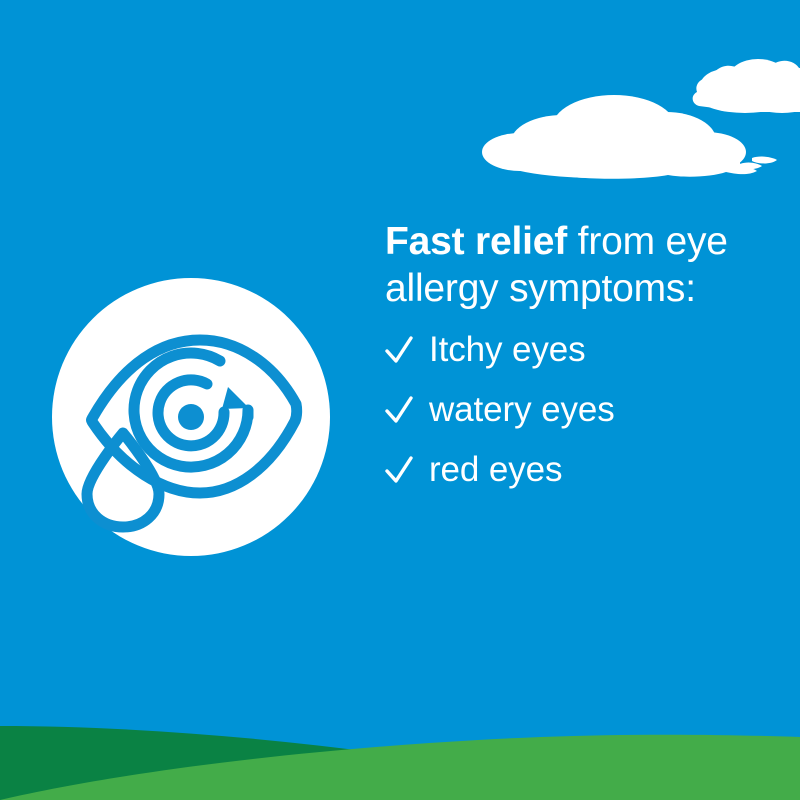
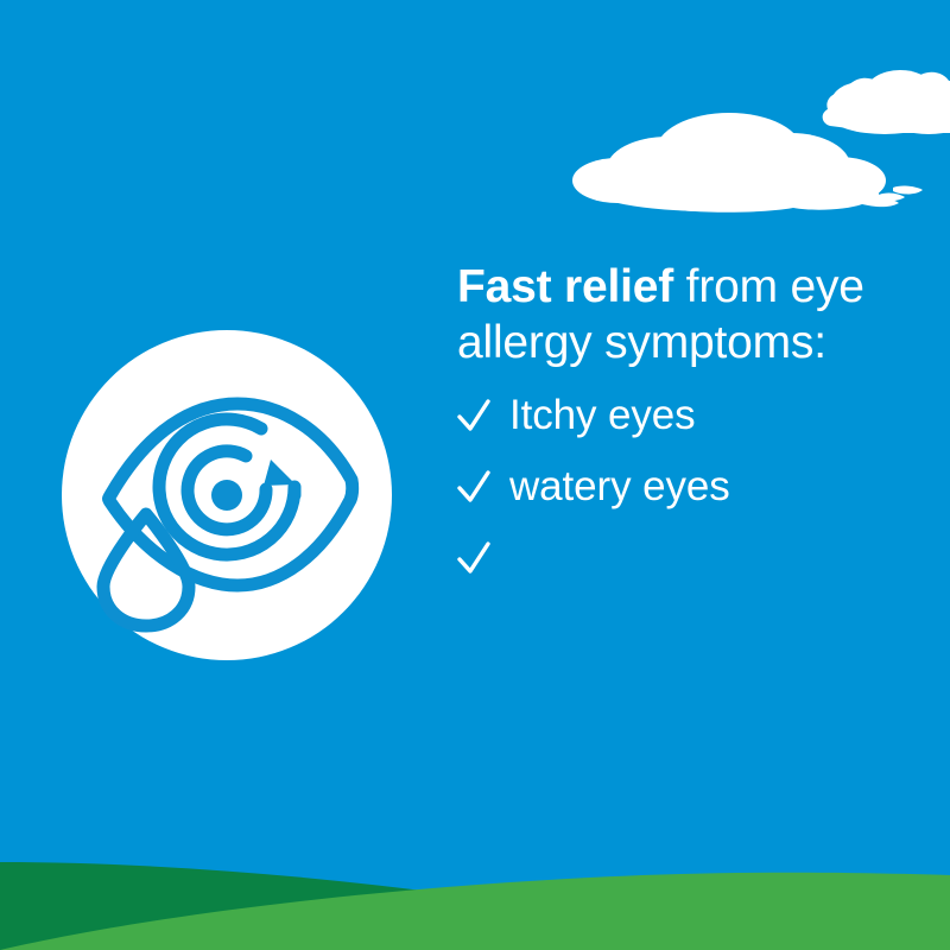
  Fast relief from eye allergy symptoms:
  Itchy eyes
  watery eyes
- red eyes
